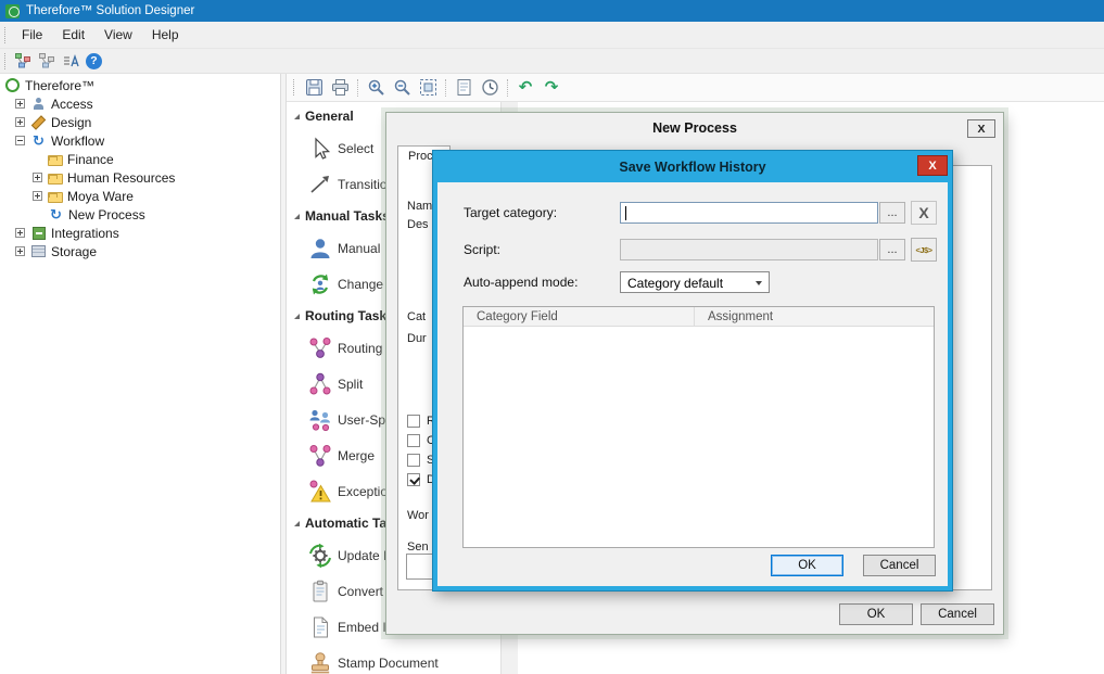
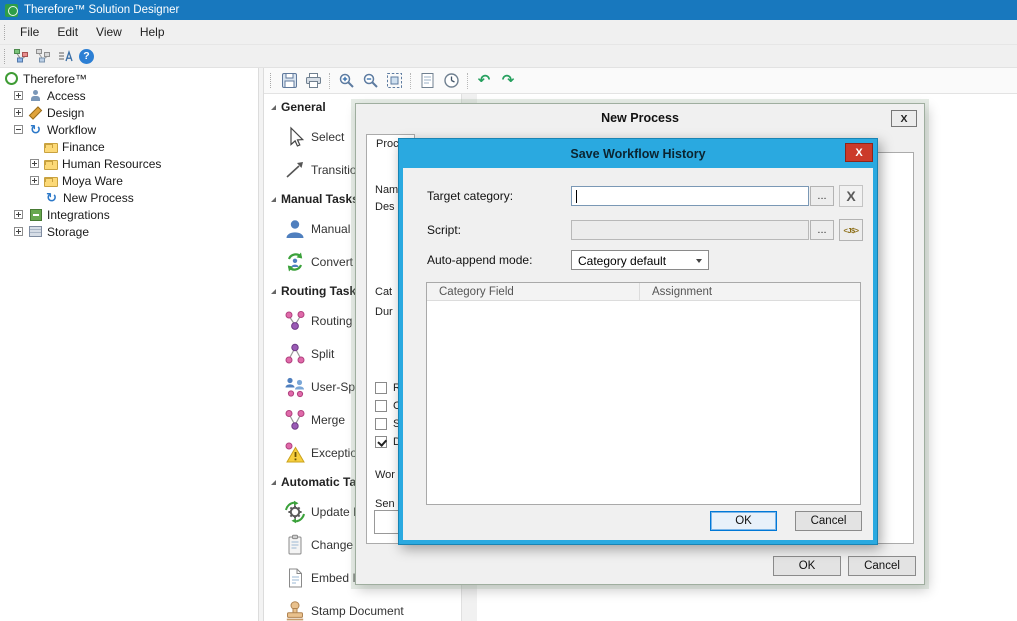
  Therefore™ Solution Designer
  File
  Edit
  View
  Help
  ?
  Therefore™
  Access
  Design
  ↻
  Workflow
  Finance
  Human Resources
  Moya Ware
  ↻
  New Process
  Integrations
  Storage
  ↶
  ↷
  General
  Select
  Transitio
  Manual Task
  Manual
- Change
+ Convert
  Routing Task
  Routing
  Split
  User-Sp
  Merge
  Exceptio
  Automatic Ta
  Update
- Convert
+ Change
  Embed
  Stamp Document
  New Process
  X
  Proc
  Nam
  Des
  Cat
  Dur
  R
  C
  S
  D
  Wor
  Sen
  OK
  Cancel
  Save Workflow History
  X
  Target category:
  ...
  X
  Script:
  ...
  <J$>
  Auto-append mode:
  Category default
  Category Field
  Assignment
  OK
  Cancel
